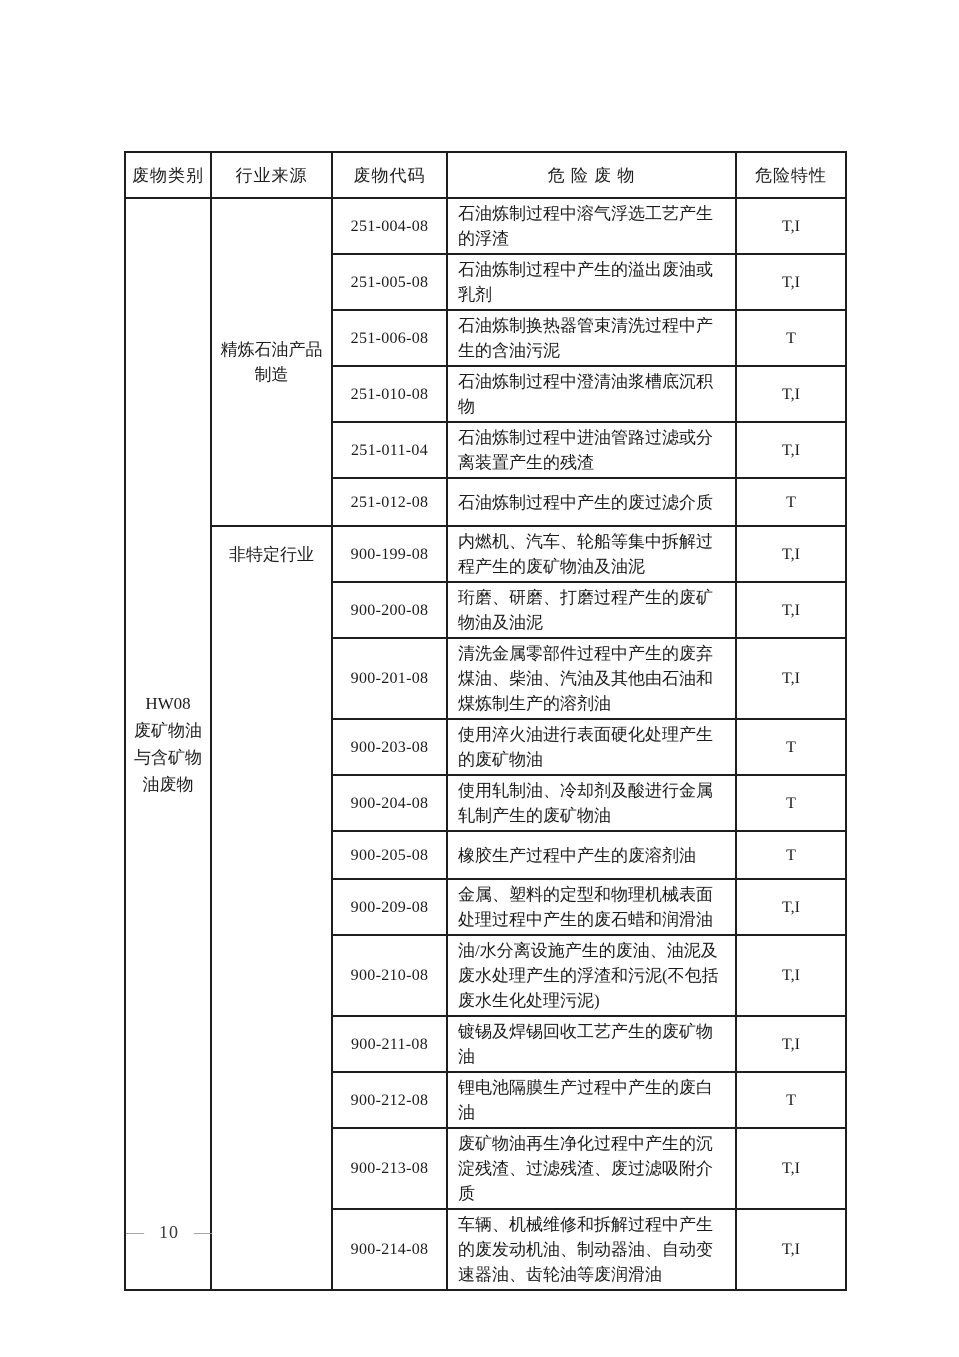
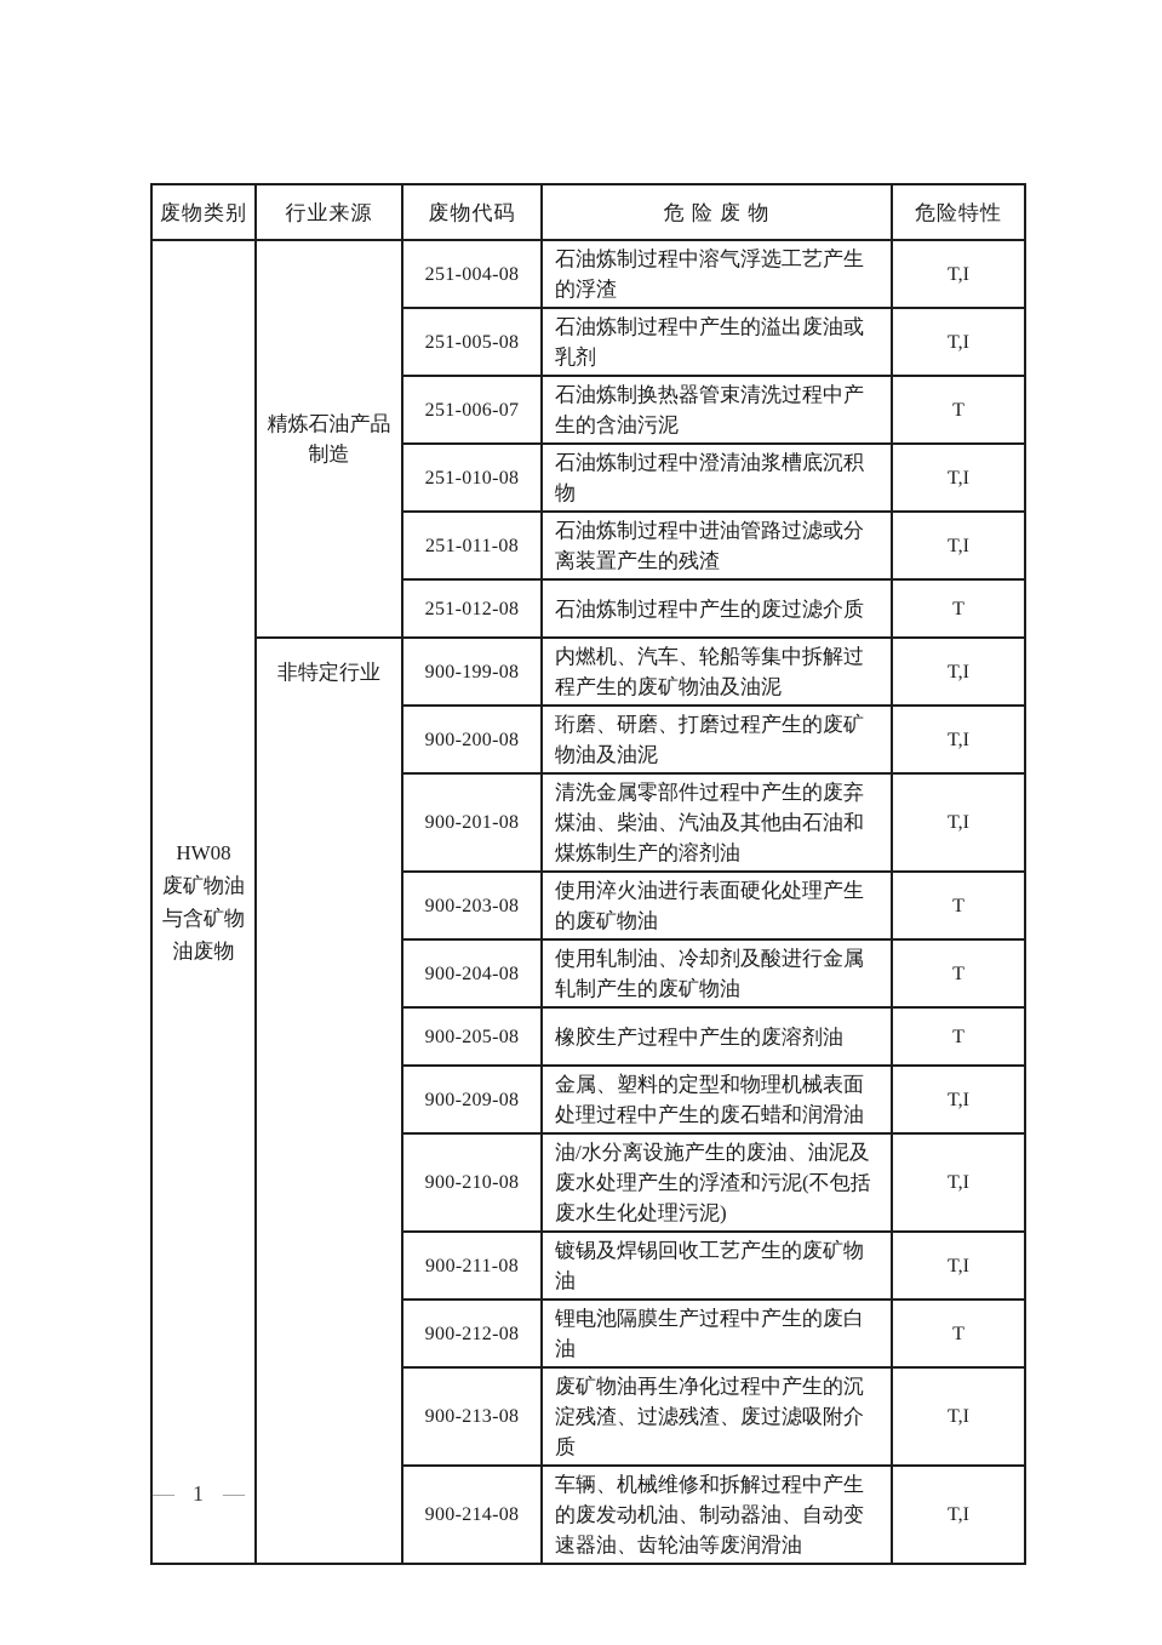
  废物类别	行业来源	废物代码	危 险 废 物	危险特性
  HW08 废矿物油 与含矿物 油废物	精炼石油产品制造	251-004-08	石油炼制过程中溶气浮选工艺产生的浮渣	T,I
  251-005-08	石油炼制过程中产生的溢出废油或乳剂	T,I
- 251-006-08	石油炼制换热器管束清洗过程中产生的含油污泥	T
+ 251-006-07	石油炼制换热器管束清洗过程中产生的含油污泥	T
  251-010-08	石油炼制过程中澄清油浆槽底沉积物	T,I
- 251-011-04	石油炼制过程中进油管路过滤或分离装置产生的残渣	T,I
+ 251-011-08	石油炼制过程中进油管路过滤或分离装置产生的残渣	T,I
  251-012-08	石油炼制过程中产生的废过滤介质	T
  非特定行业	900-199-08	内燃机、汽车、轮船等集中拆解过程产生的废矿物油及油泥	T,I
  900-200-08	珩磨、研磨、打磨过程产生的废矿物油及油泥	T,I
  900-201-08	清洗金属零部件过程中产生的废弃煤油、柴油、汽油及其他由石油和煤炼制生产的溶剂油	T,I
  900-203-08	使用淬火油进行表面硬化处理产生的废矿物油	T
  900-204-08	使用轧制油、冷却剂及酸进行金属轧制产生的废矿物油	T
  900-205-08	橡胶生产过程中产生的废溶剂油	T
  900-209-08	金属、塑料的定型和物理机械表面处理过程中产生的废石蜡和润滑油	T,I
  900-210-08	油/水分离设施产生的废油、油泥及废水处理产生的浮渣和污泥(不包括废水生化处理污泥)	T,I
  900-211-08	镀锡及焊锡回收工艺产生的废矿物油	T,I
  900-212-08	锂电池隔膜生产过程中产生的废白油	T
  900-213-08	废矿物油再生净化过程中产生的沉淀残渣、过滤残渣、废过滤吸附介质	T,I
  900-214-08	车辆、机械维修和拆解过程中产生的废发动机油、制动器油、自动变速器油、齿轮油等废润滑油	T,I
  —
- 10
+ 1
  —
